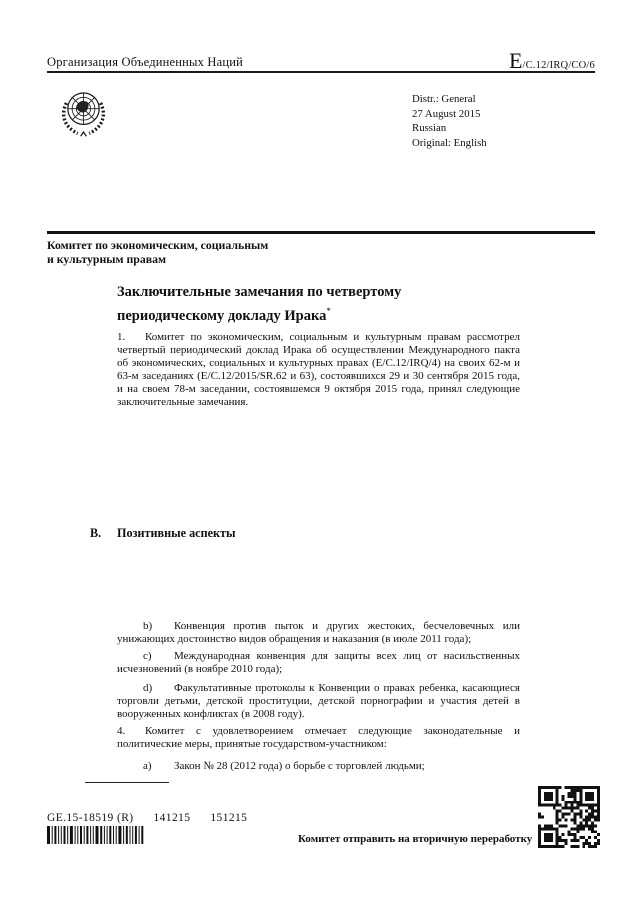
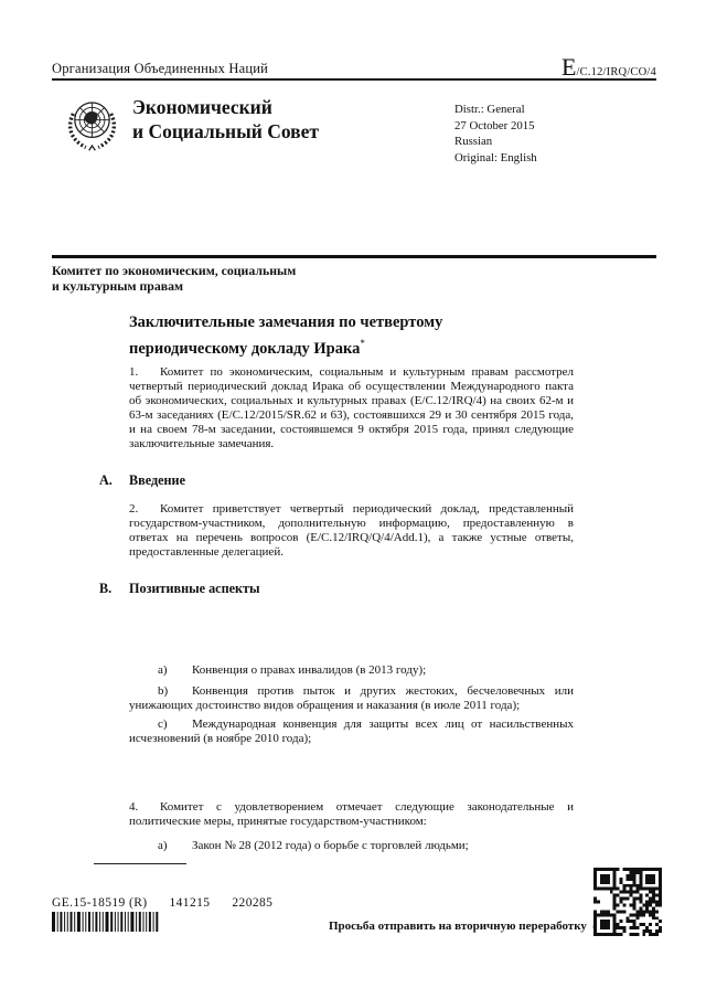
  Организация Объединенных Наций
- E/C.12/IRQ/CO/6
+ E/C.12/IRQ/CO/4
+ Экономический
+ и Социальный Совет
  Distr.: General
- 27 August 2015
+ 27 October 2015
  Russian
  Original: English
  Комитет по экономическим, социальным
  и культурным правам
  Заключительные замечания по четвертому
  периодическому докладу Ирака*
  1. Комитет по экономическим, социальным и культурным правам рассмотрел четвертый периодический доклад Ирака об осуществлении Международного пакта об экономических, социальных и культурных правах (E/C.12/IRQ/4) на своих 62-м и 63-м заседаниях (E/C.12/2015/SR.62 и 63), состоявшихся 29 и 30 сентября 2015 года, и на своем 78-м заседании, состоявшемся 9 октября 2015 года, принял следующие заключительные замечания.
+ A. Введение
+ 2. Комитет приветствует четвертый периодический доклад, представленный государством-участником, дополнительную информацию, предоставленную в ответах на перечень вопросов (E/C.12/IRQ/Q/4/Add.1), а также устные ответы, предоставленные делегацией.
  B. Позитивные аспекты
+ a) Конвенция о правах инвалидов (в 2013 году);
  b) Конвенция против пыток и других жестоких, бесчеловечных или унижающих достоинство видов обращения и наказания (в июле 2011 года);
  c) Международная конвенция для защиты всех лиц от насильственных исчезновений (в ноябре 2010 года);
- d) Факультативные протоколы к Конвенции о правах ребенка, касающиеся торговли детьми, детской проституции, детской порнографии и участия детей в вооруженных конфликтах (в 2008 году).
  4. Комитет с удовлетворением отмечает следующие законодательные и политические меры, принятые государством-участником:
  a) Закон № 28 (2012 года) о борьбе с торговлей людьми;
- GE.15-18519 (R) 141215 151215
+ GE.15-18519 (R) 141215 220285
- Комитет отправить на вторичную переработку
+ Просьба отправить на вторичную переработку
